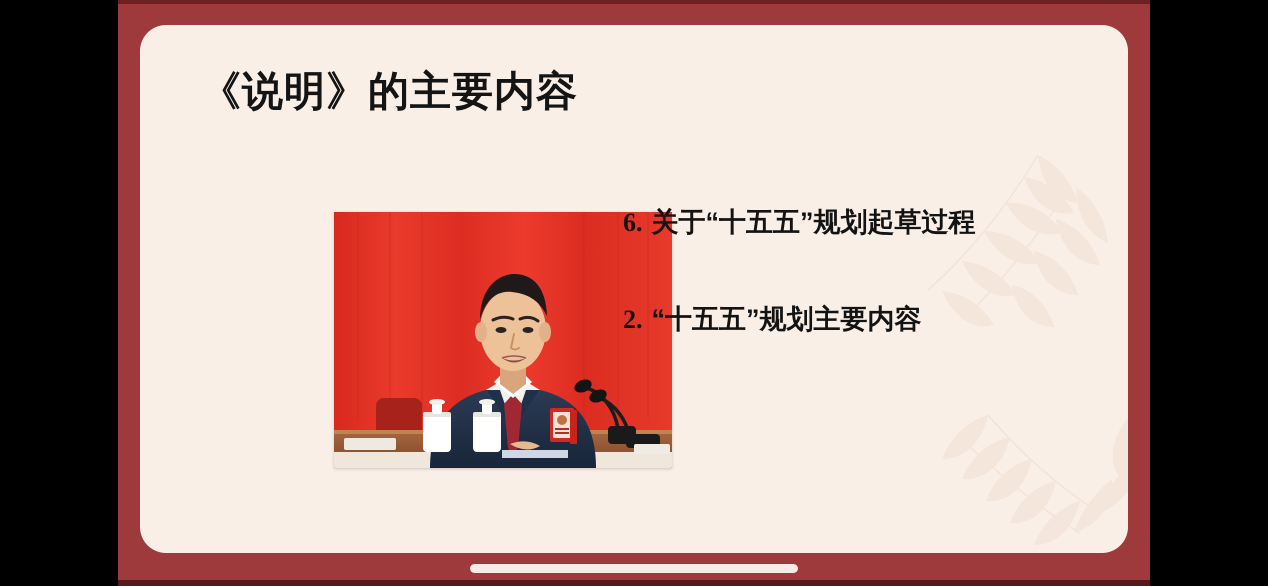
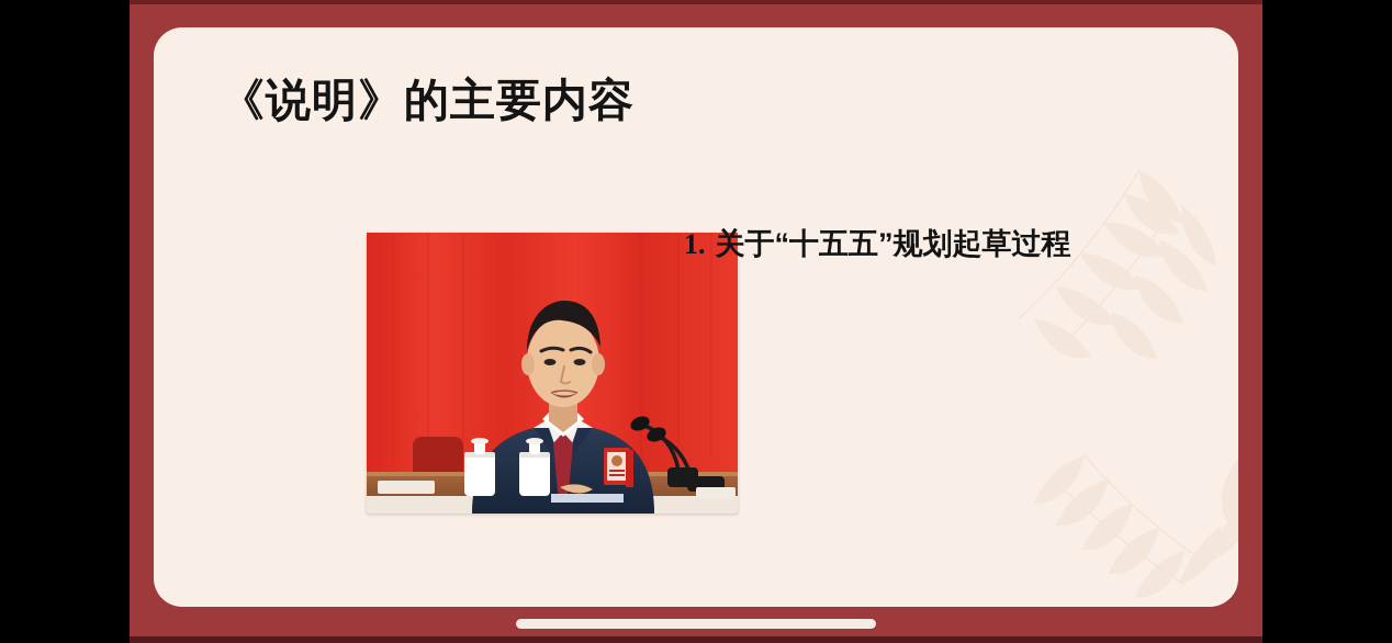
  《说明》的主要内容
- 6.
+ 1.
  关于“十五五”规划起草过程
- 2.
- “十五五”规划主要内容
